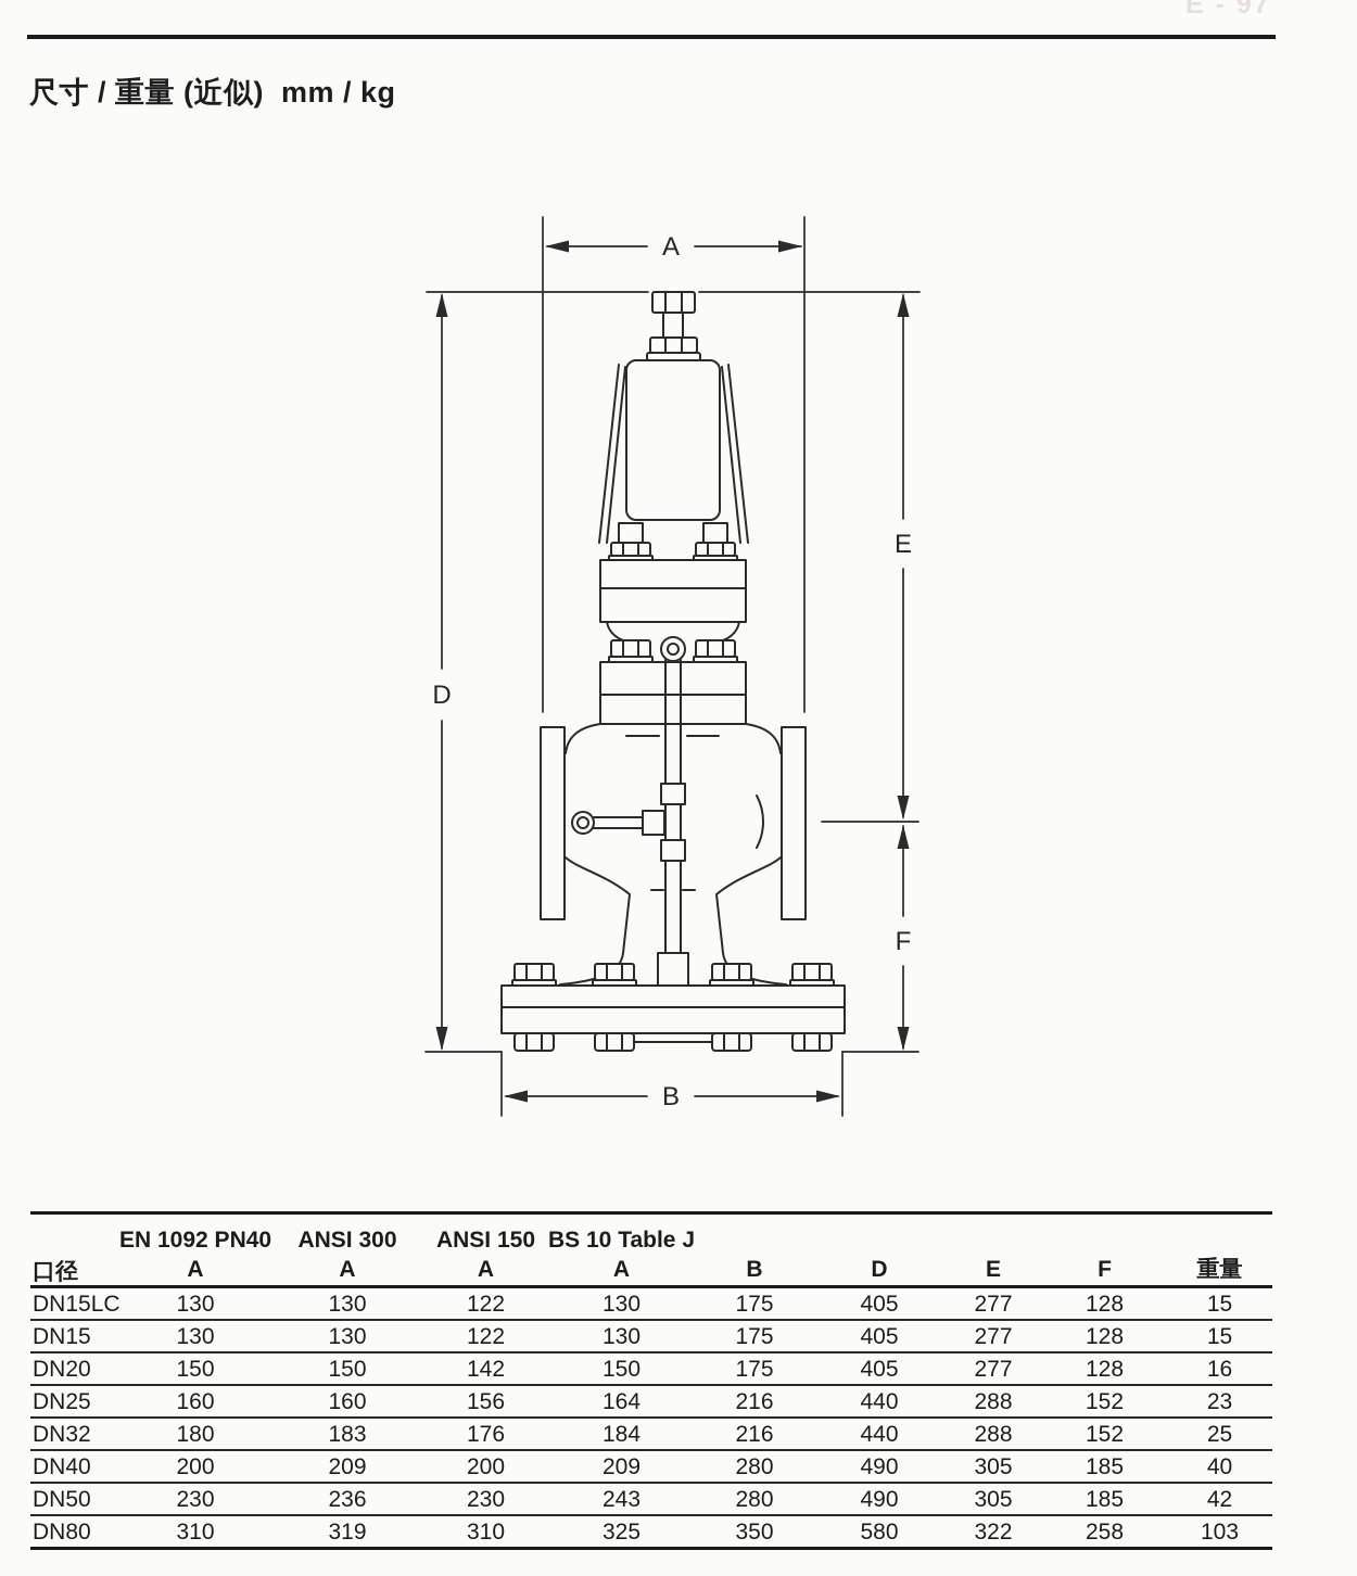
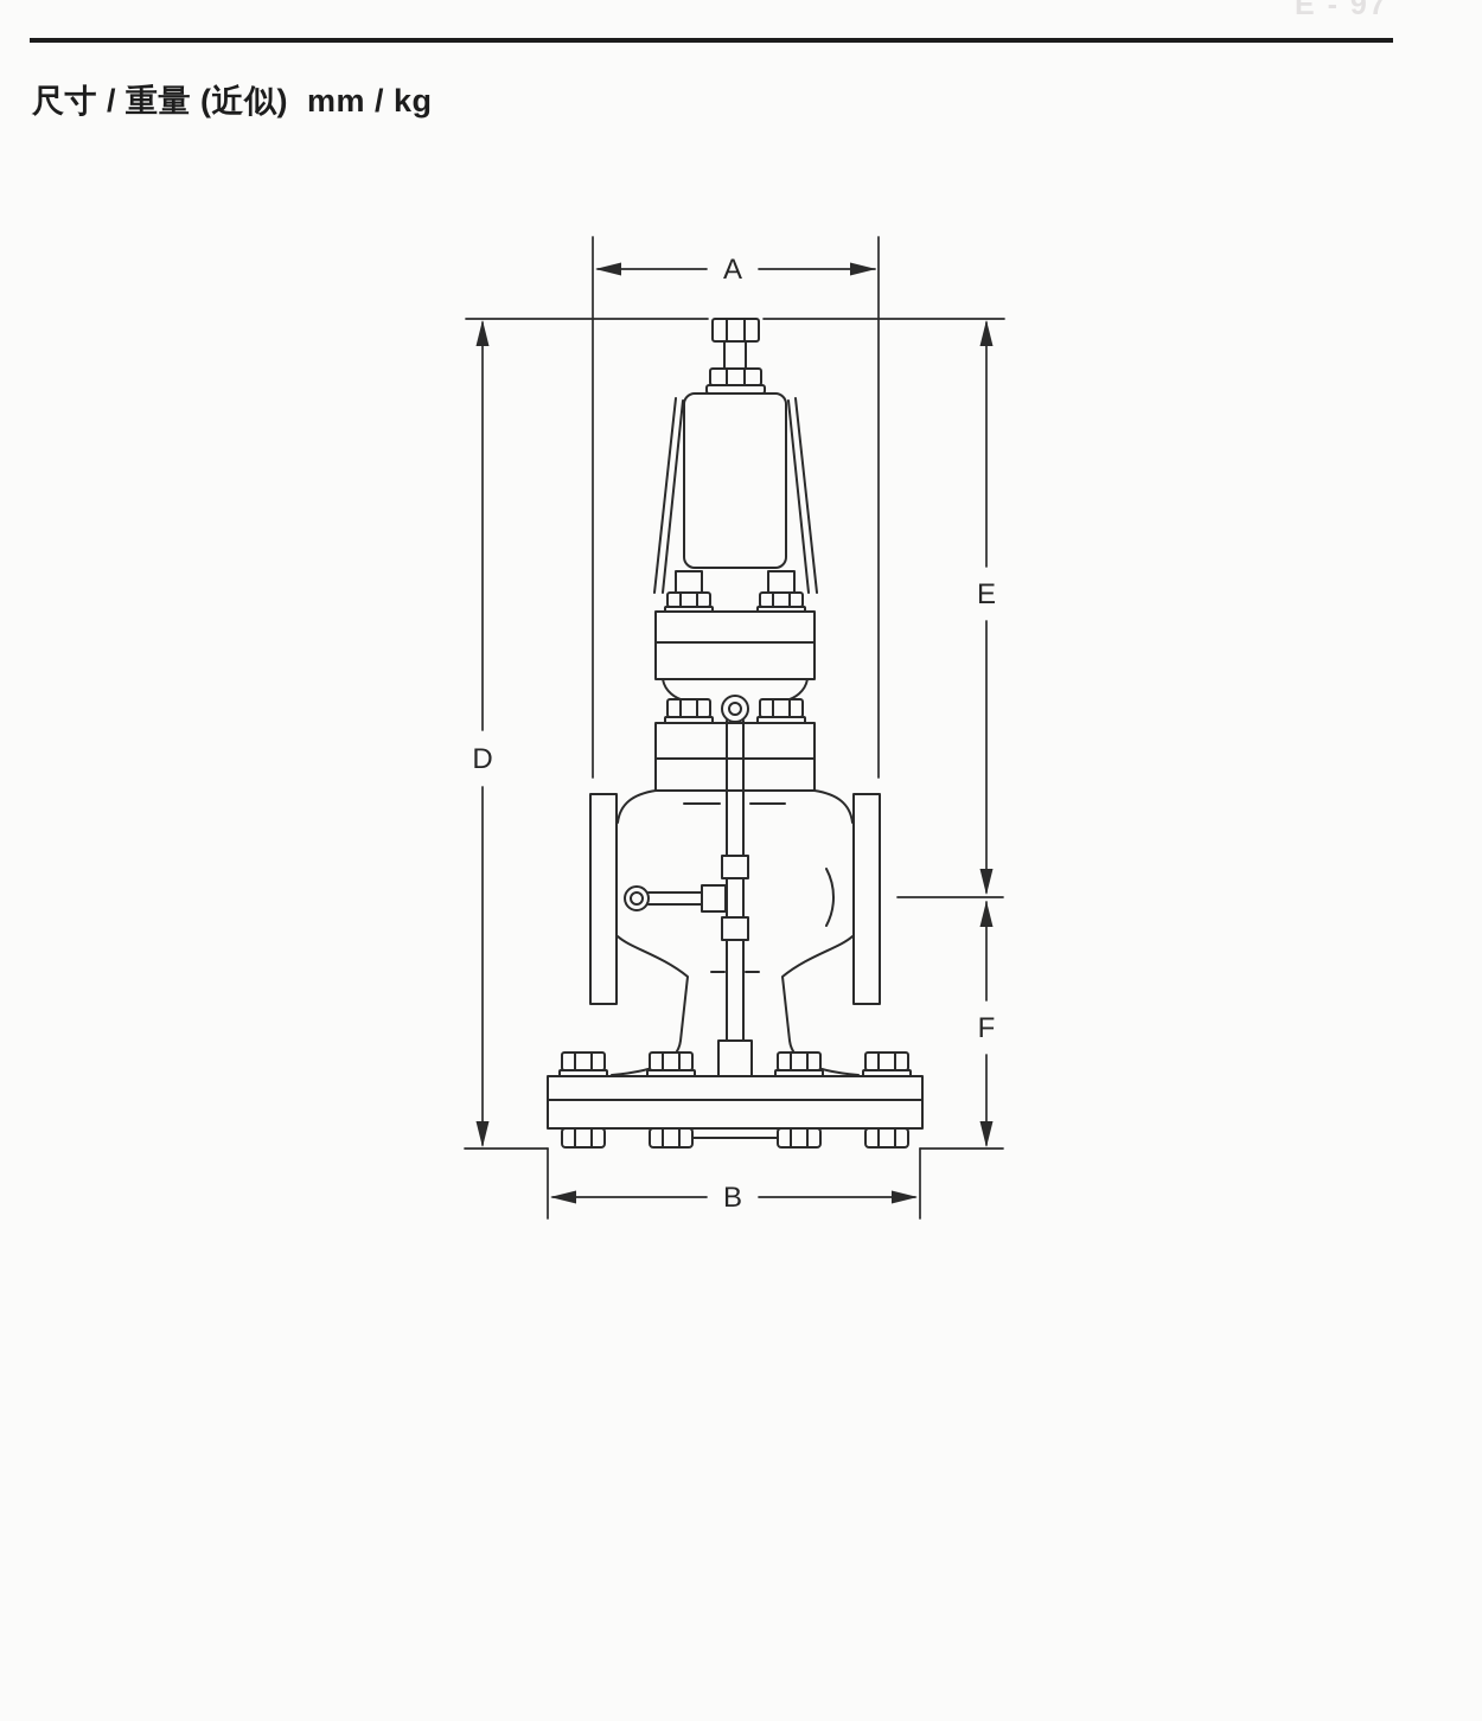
  E - 97
  尺寸 / 重量 (近似) mm / kg
  A
  D
  E
  F
  B
- 口径	EN 1092 PN40	ANSI 300	ANSI 150	BS 10 Table J
- A	A	A	A	B	D	E	F	重量
- DN15LC	130	130	122	130	175	405	277	128	15
- DN15	130	130	122	130	175	405	277	128	15
- DN20	150	150	142	150	175	405	277	128	16
- DN25	160	160	156	164	216	440	288	152	23
- DN32	180	183	176	184	216	440	288	152	25
- DN40	200	209	200	209	280	490	305	185	40
- DN50	230	236	230	243	280	490	305	185	42
- DN80	310	319	310	325	350	580	322	258	103
